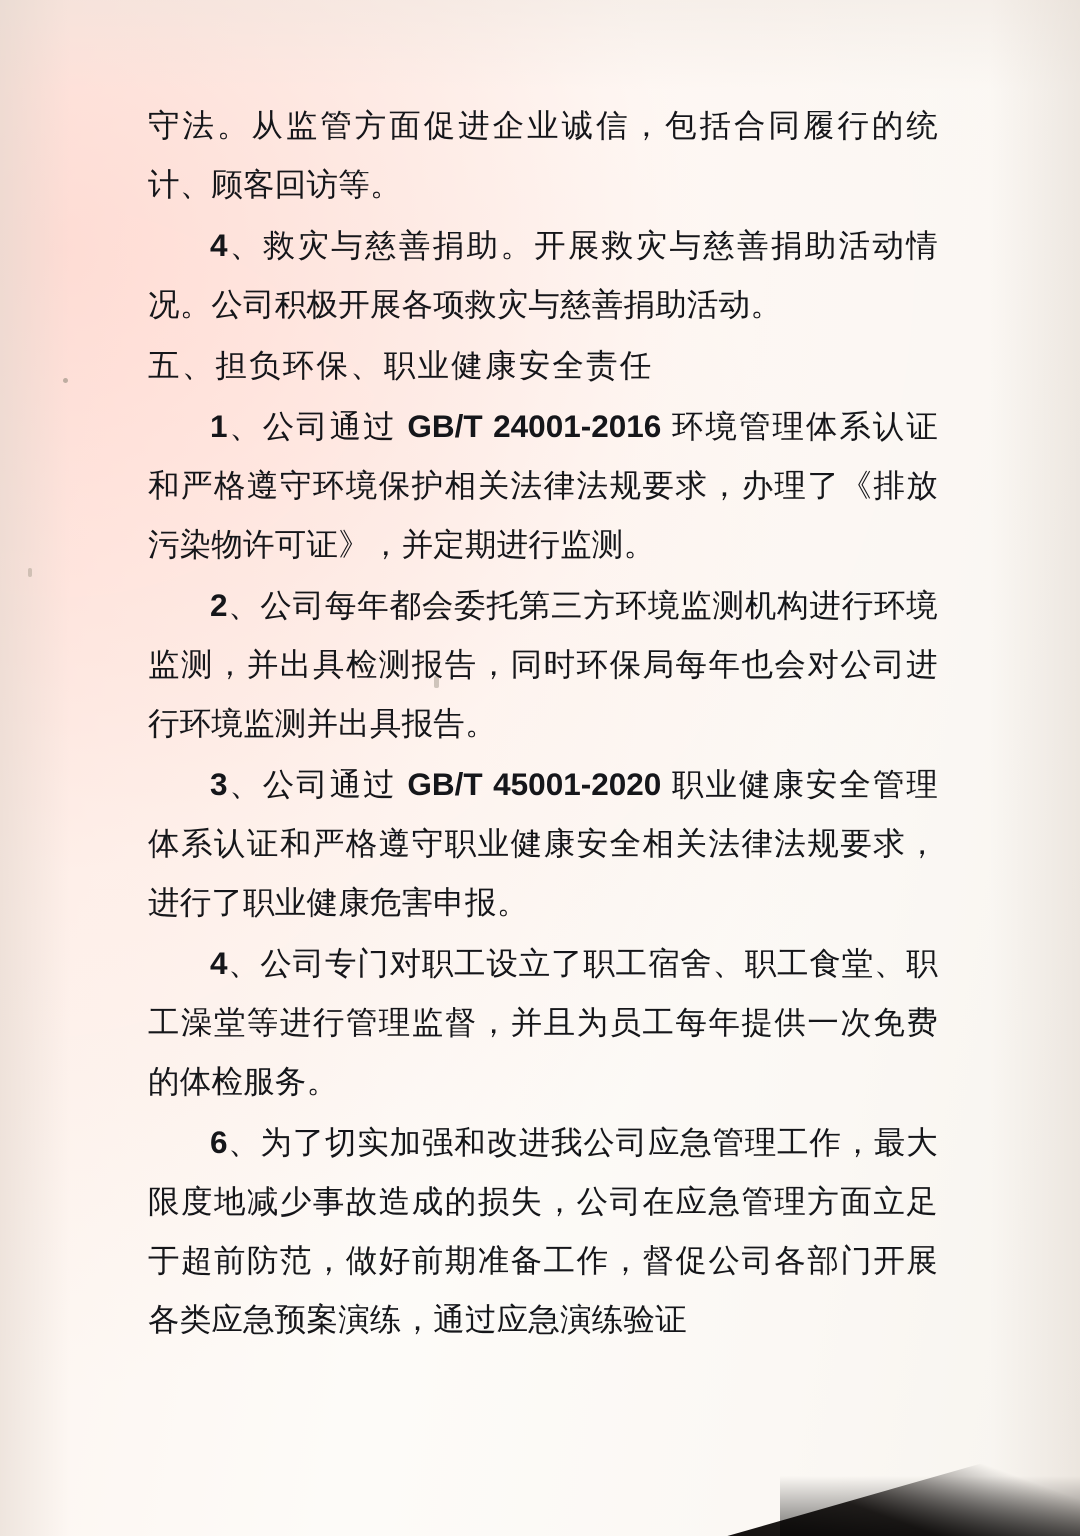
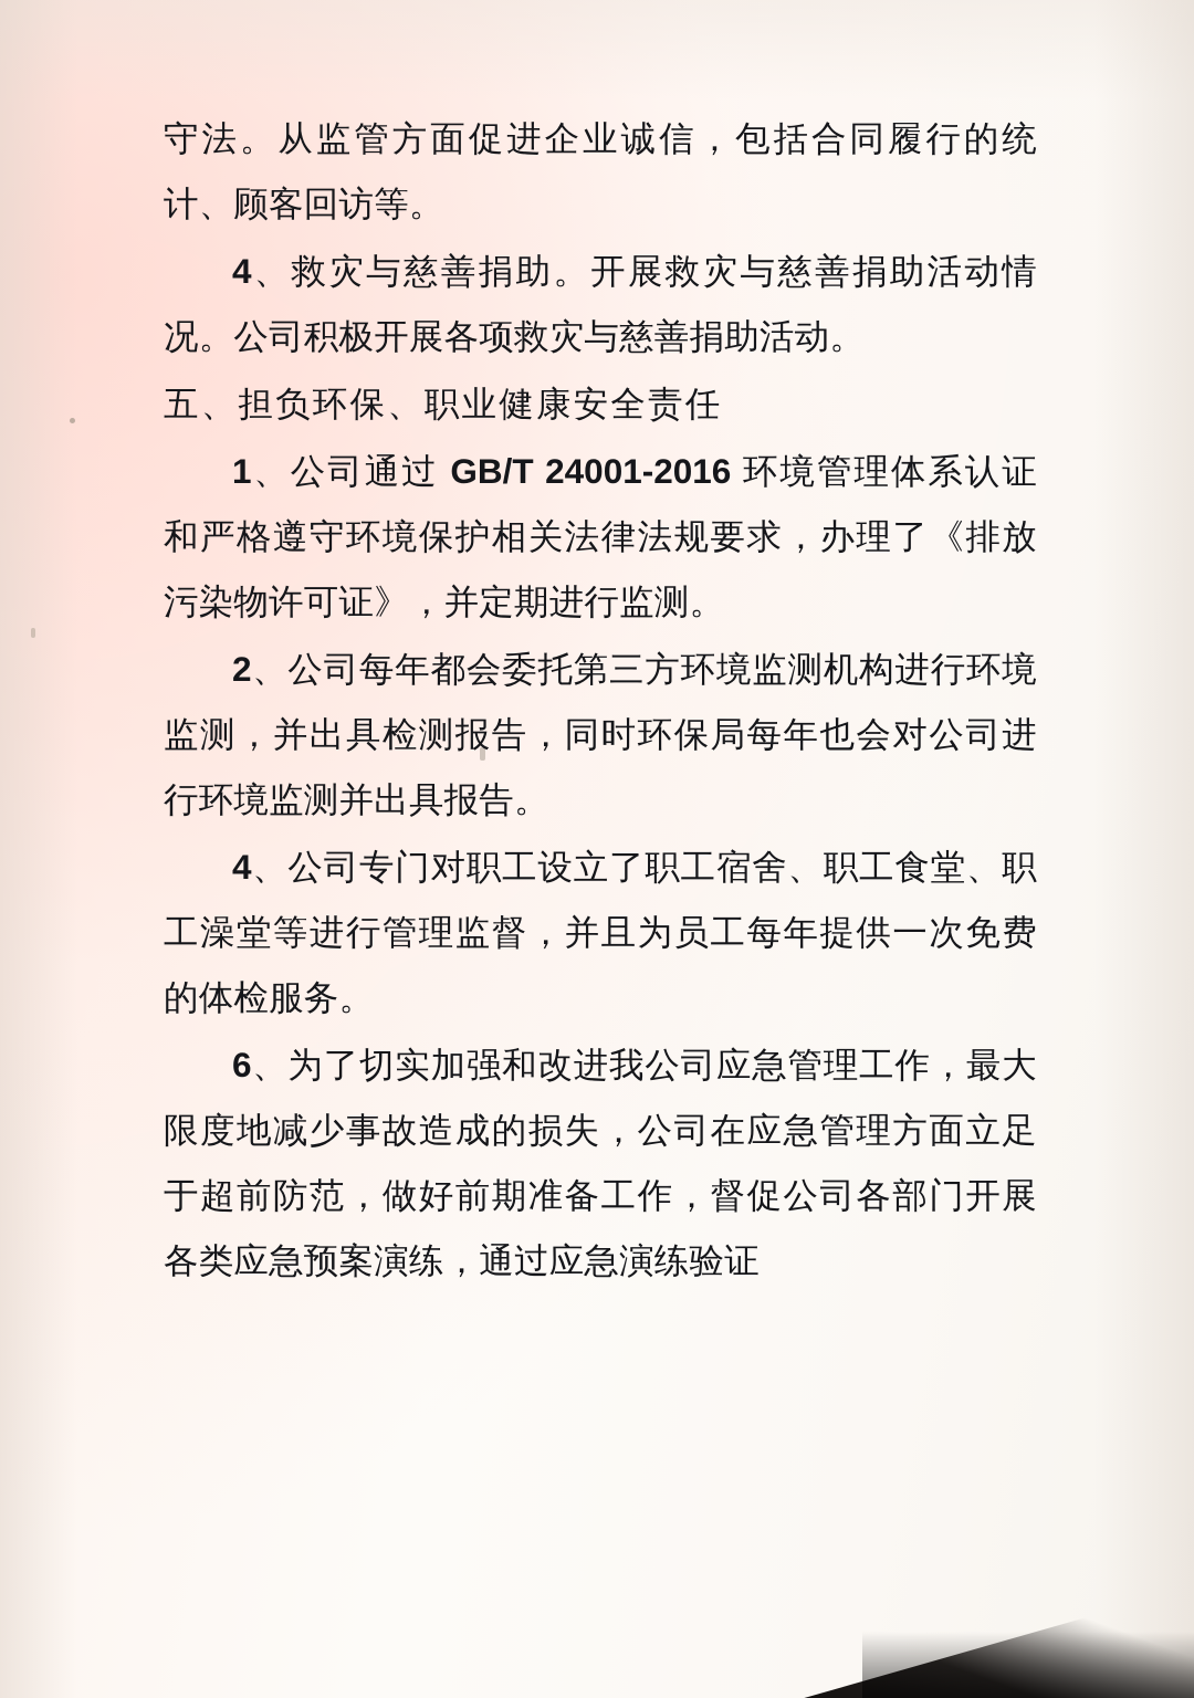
  守法。从监管方面促进企业诚信，包括合同履行的统计、顾客回访等。
  4、救灾与慈善捐助。开展救灾与慈善捐助活动情况。公司积极开展各项救灾与慈善捐助活动。
  五、担负环保、职业健康安全责任
  1、公司通过 GB/T 24001-2016 环境管理体系认证和严格遵守环境保护相关法律法规要求，办理了《排放污染物许可证》，并定期进行监测。
  2、公司每年都会委托第三方环境监测机构进行环境监测，并出具检测报告，同时环保局每年也会对公司进行环境监测并出具报告。
- 3、公司通过 GB/T 45001-2020 职业健康安全管理体系认证和严格遵守职业健康安全相关法律法规要求，进行了职业健康危害申报。
  4、公司专门对职工设立了职工宿舍、职工食堂、职工澡堂等进行管理监督，并且为员工每年提供一次免费的体检服务。
  6、为了切实加强和改进我公司应急管理工作，最大限度地减少事故造成的损失，公司在应急管理方面立足于超前防范，做好前期准备工作，督促公司各部门开展各类应急预案演练，通过应急演练验证
